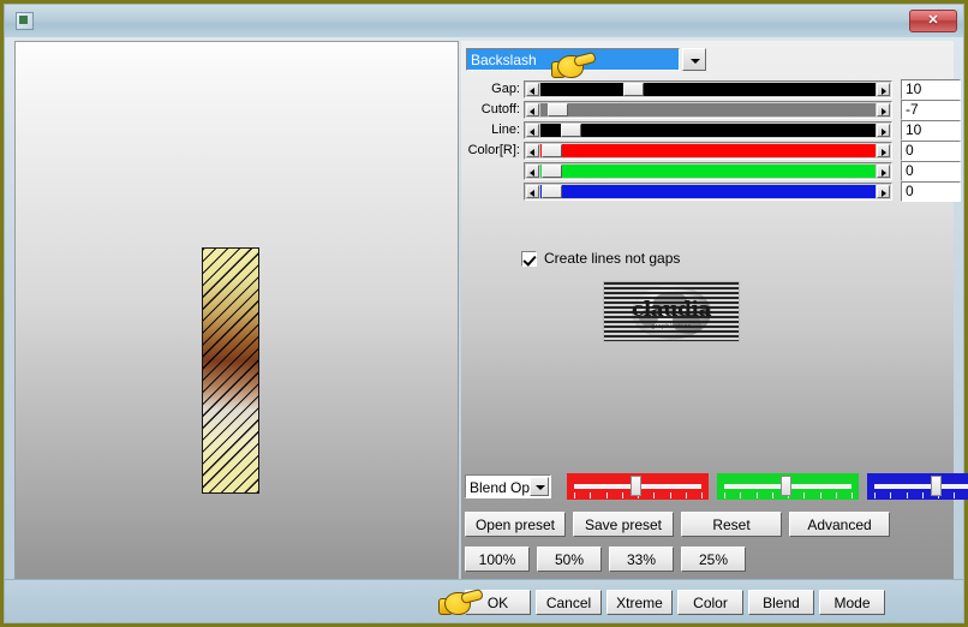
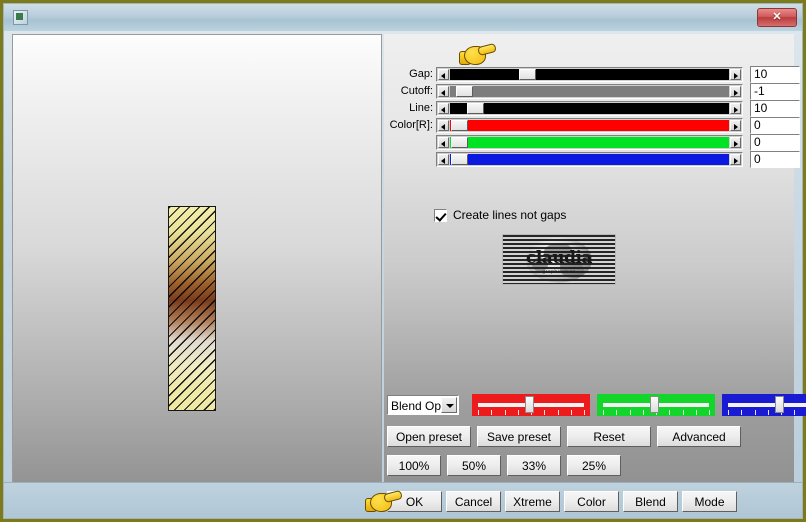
  ✕
- Backslash
  Gap:
  10
  Cutoff:
- -7
+ -1
  Line:
  10
  Color[R]:
  0
  0
  0
  Create lines not gaps
  Blend Op
  Open preset
  Save preset
  Reset
  Advanced
  100%
  50%
  33%
  25%
  OK
  Cancel
  Xtreme
  Color
  Blend
  Mode
